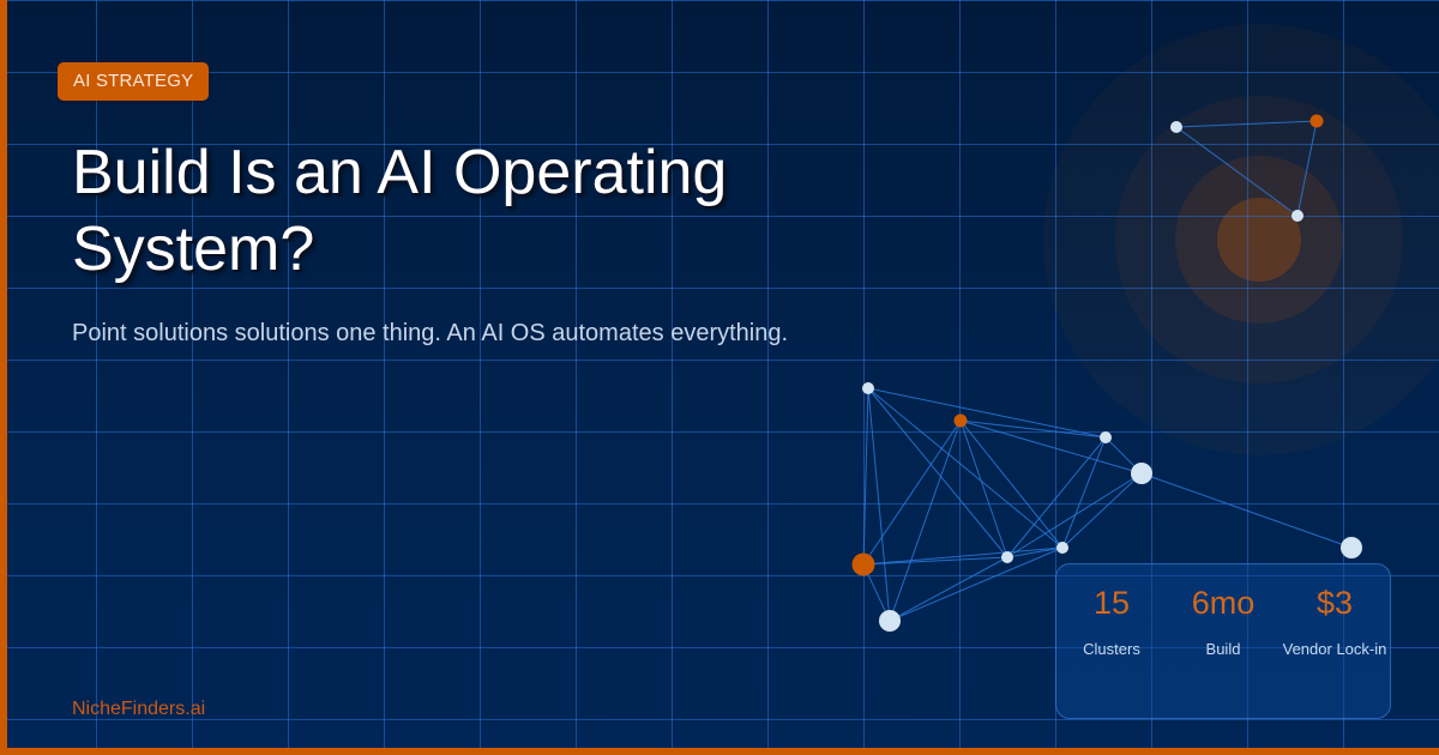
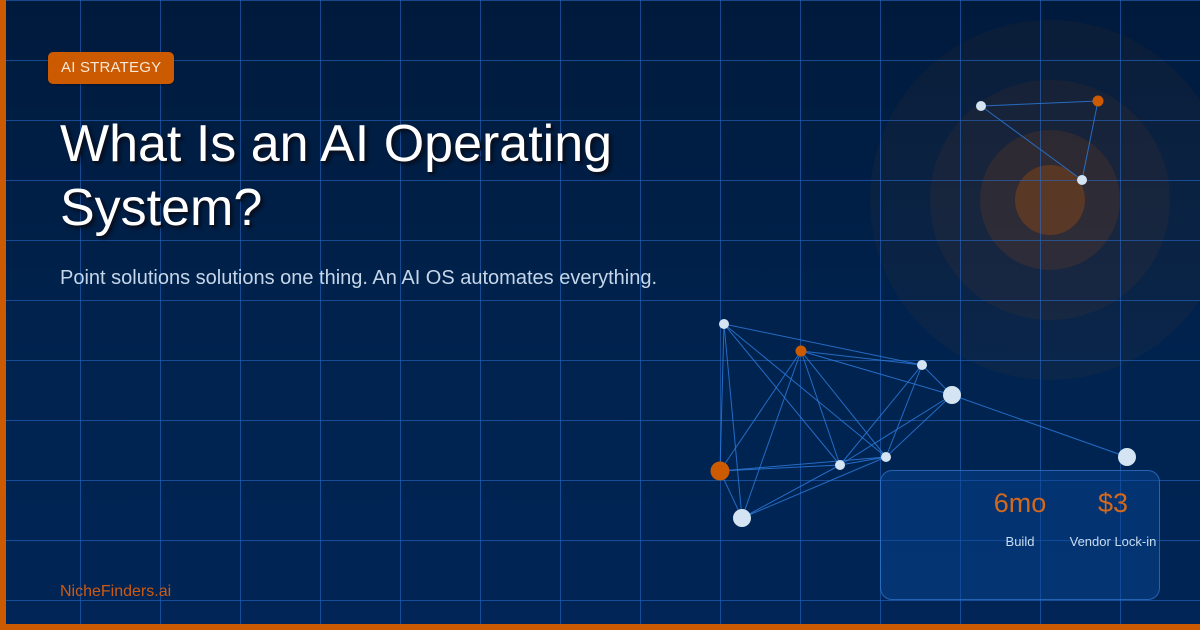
  AI STRATEGY
- Build Is an AI Operating System?
+ What Is an AI Operating System?
  Point solutions solutions one thing. An AI OS automates everything.
- 15
- Clusters
  6mo
  Build
  $3
  Vendor Lock-in
  NicheFinders.ai
